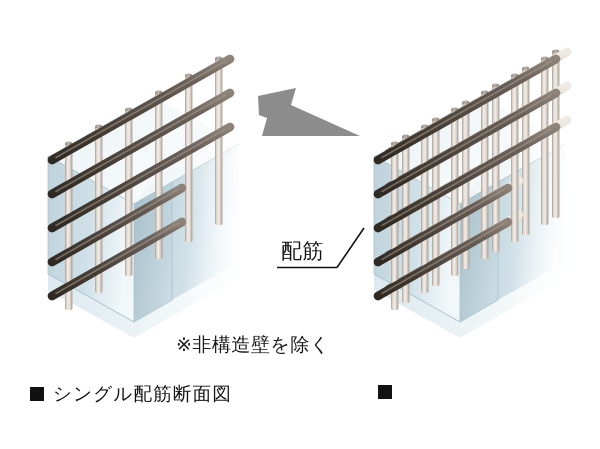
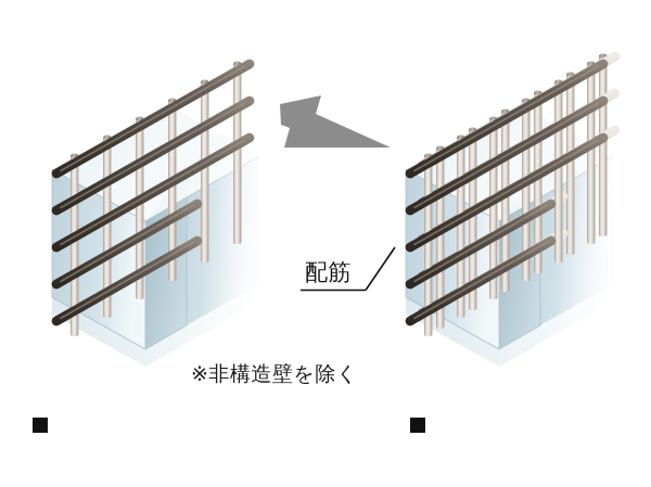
  配筋
  ※非構造壁を除く
- シングル配筋断面図
